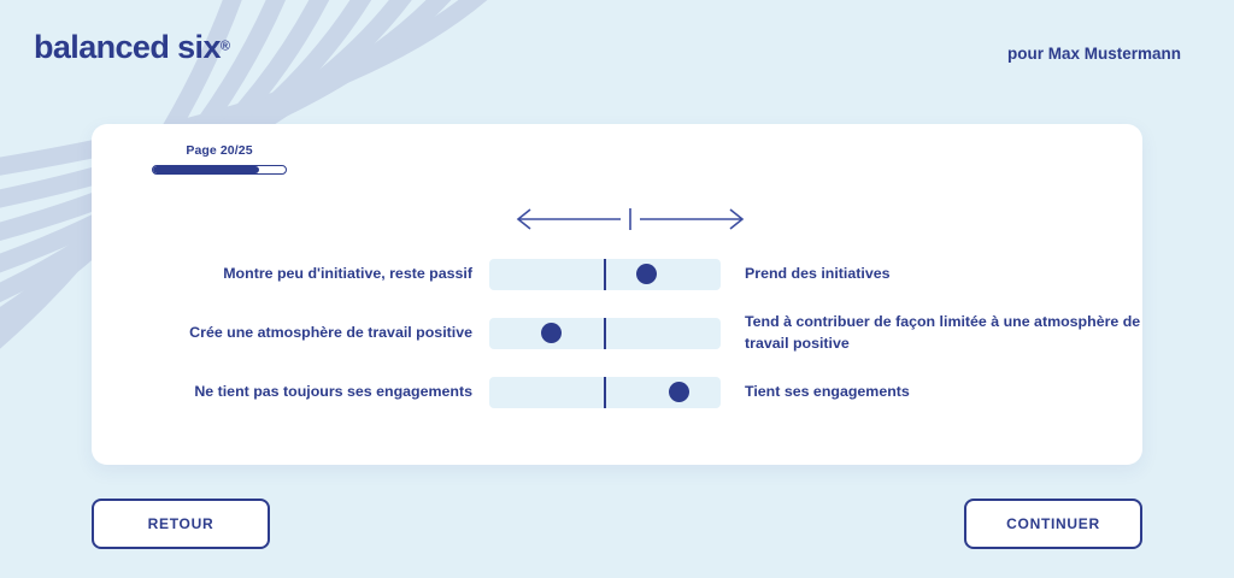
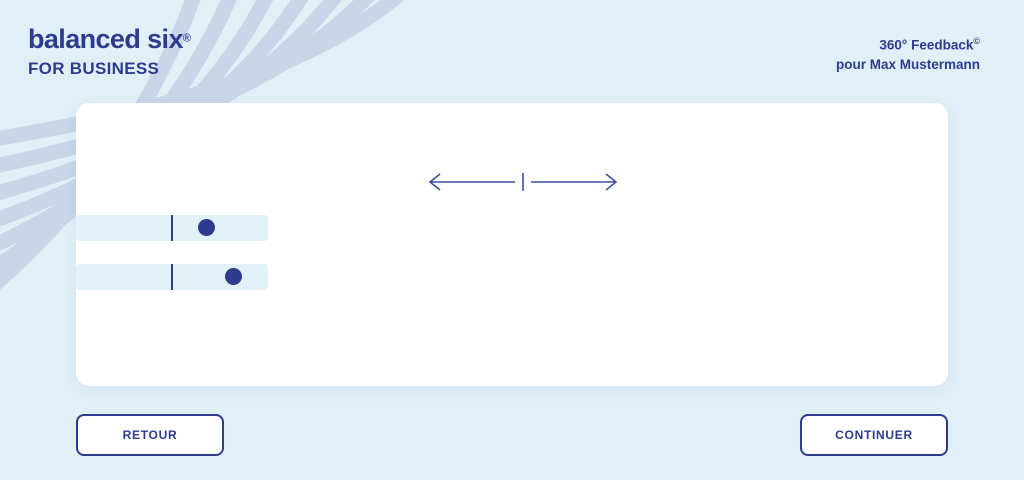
  balanced six®
+ FOR BUSINESS
+ 360° Feedback©
  pour Max Mustermann
- Page 20/25
- Montre peu d'initiative, reste passif
- Prend des initiatives
- Crée une atmosphère de travail positive
- Tend à contribuer de façon limitée à une atmosphère de travail positive
- Ne tient pas toujours ses engagements
- Tient ses engagements
  RETOUR
  CONTINUER
